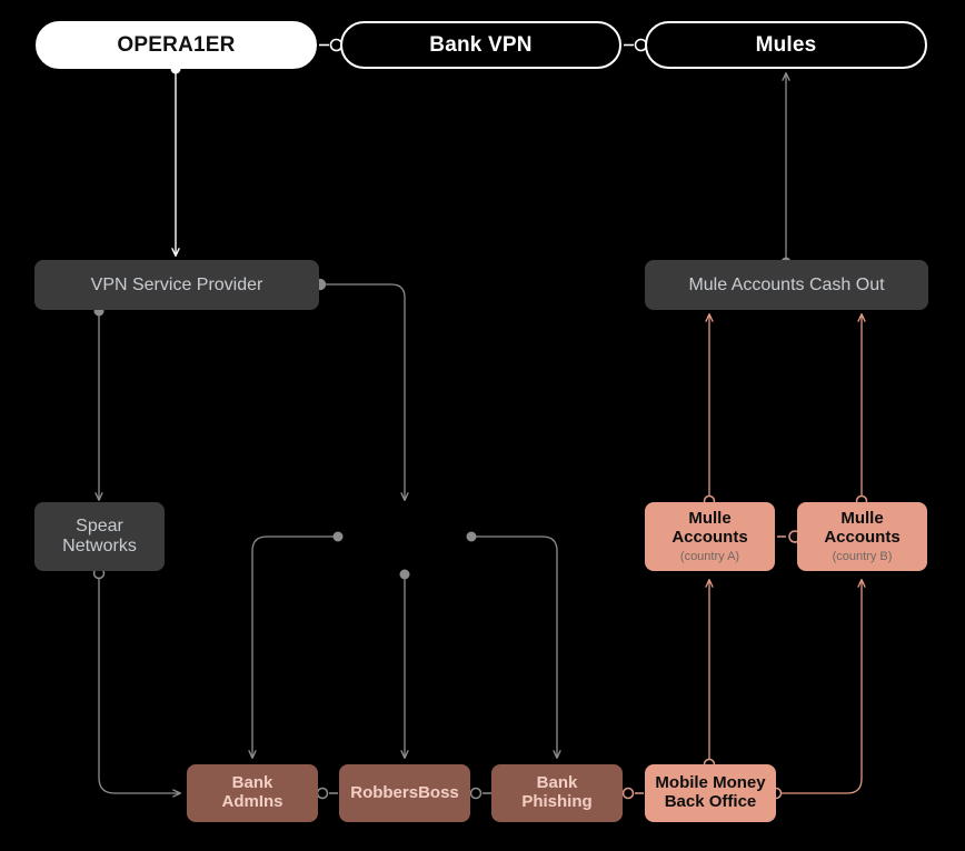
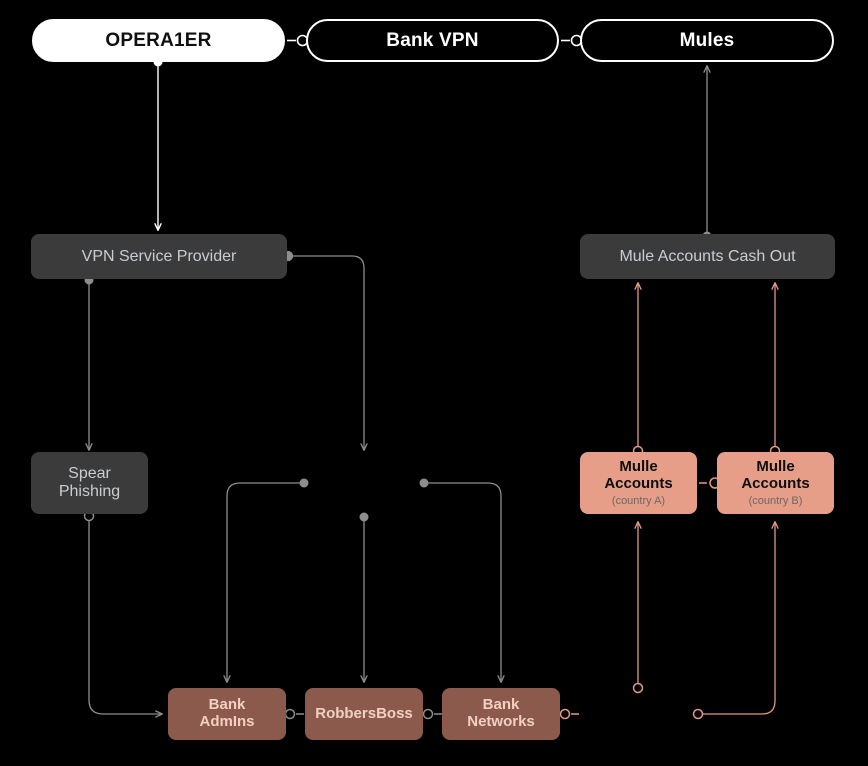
  OPERA1ER
  Bank VPN
  Mules
  VPN Service Provider
  Mule Accounts Cash Out
  Spear
- Networks
+ Phishing
  Mulle
  Accounts
  (country A)
  Mulle
  Accounts
  (country B)
  Bank
  AdmIns
  RobbersBoss
  Bank
- Phishing
+ Networks
- Mobile Money
- Back Office
